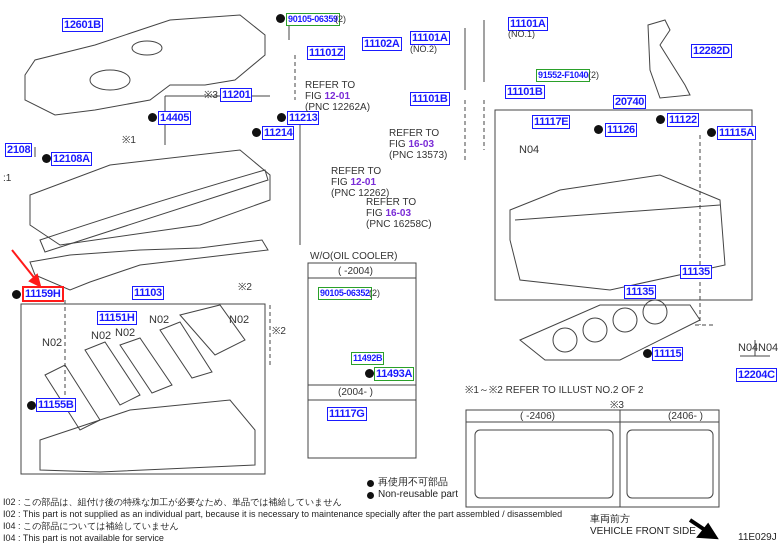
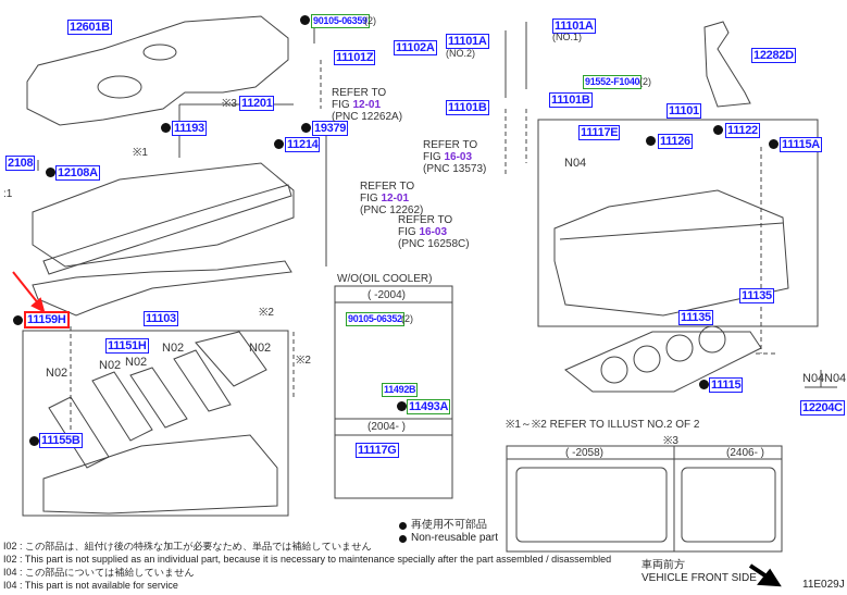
  12601B
  90105-06359
  (2)
  11102A
  11101Z
  11101A
  (NO.2)
  11101A
  (NO.1)
  12282D
  91552-F1040
  (2)
  11101B
  11101B
- 20740
+ 11101
  ※3
  11201
- 14405
+ 11193
- 11213
+ 19379
  11214
  2108
  12108A
  ※1
  :1
  REFER TO
  FIG 12-01
  (PNC 12262A)
  REFER TO
  FIG 12-01
  (PNC 12262)
  REFER TO
  FIG 16-03
  (PNC 13573)
  REFER TO
  FIG 16-03
  (PNC 16258C)
  11117E
  11126
  11122
  11115A
  N04
  11135
  11135
  11115
  N04
  N04
  12204C
  11159H
  11103
  11151H
  11155B
  N02
  N02
  N02
  N02
  N02
  ※2
  ※2
  W/O(OIL COOLER)
  ( -2004)
  90105-06352
  (2)
  11492B
  11493A
  (2004- )
  11117G
  ※1～※2 REFER TO ILLUST NO.2 OF 2
  ※3
- ( -2406)
+ ( -2058)
  (2406- )
  再使用不可部品
  Non-reusable part
  I02 : この部品は、組付け後の特殊な加工が必要なため、単品では補給していません
  I02 : This part is not supplied as an individual part, because it is necessary to maintenance specially after the part assembled / disassembled
  I04 : この部品については補給していません
  I04 : This part is not available for service
  車両前方
  VEHICLE FRONT SIDE
  11E029J
